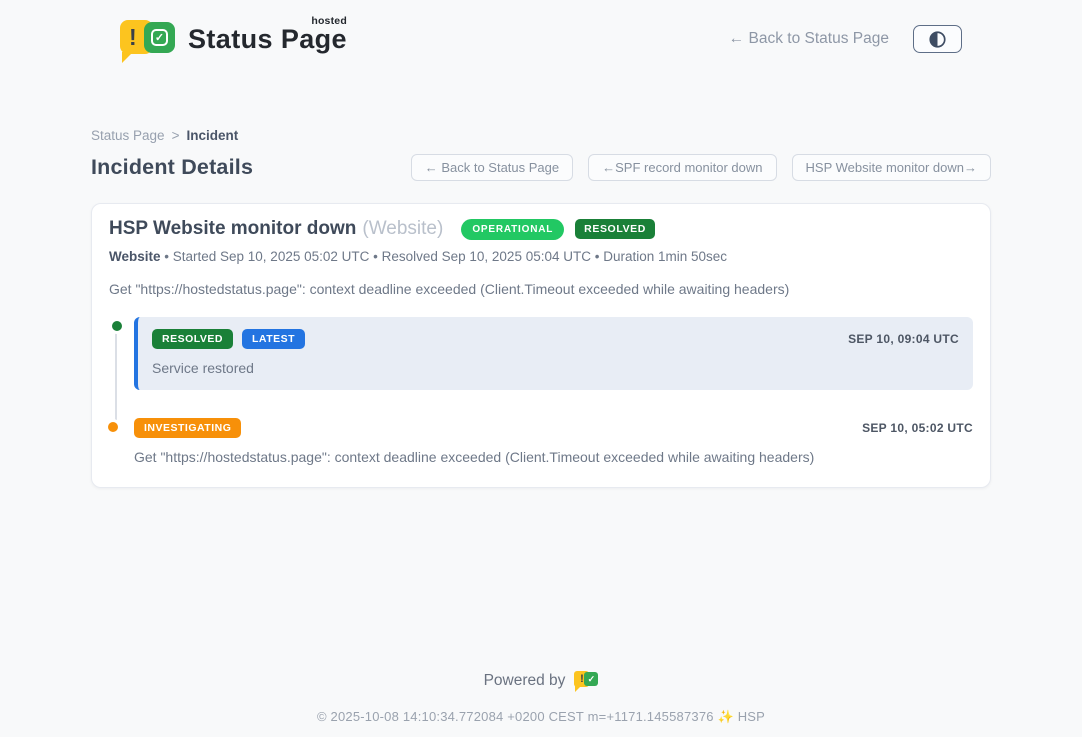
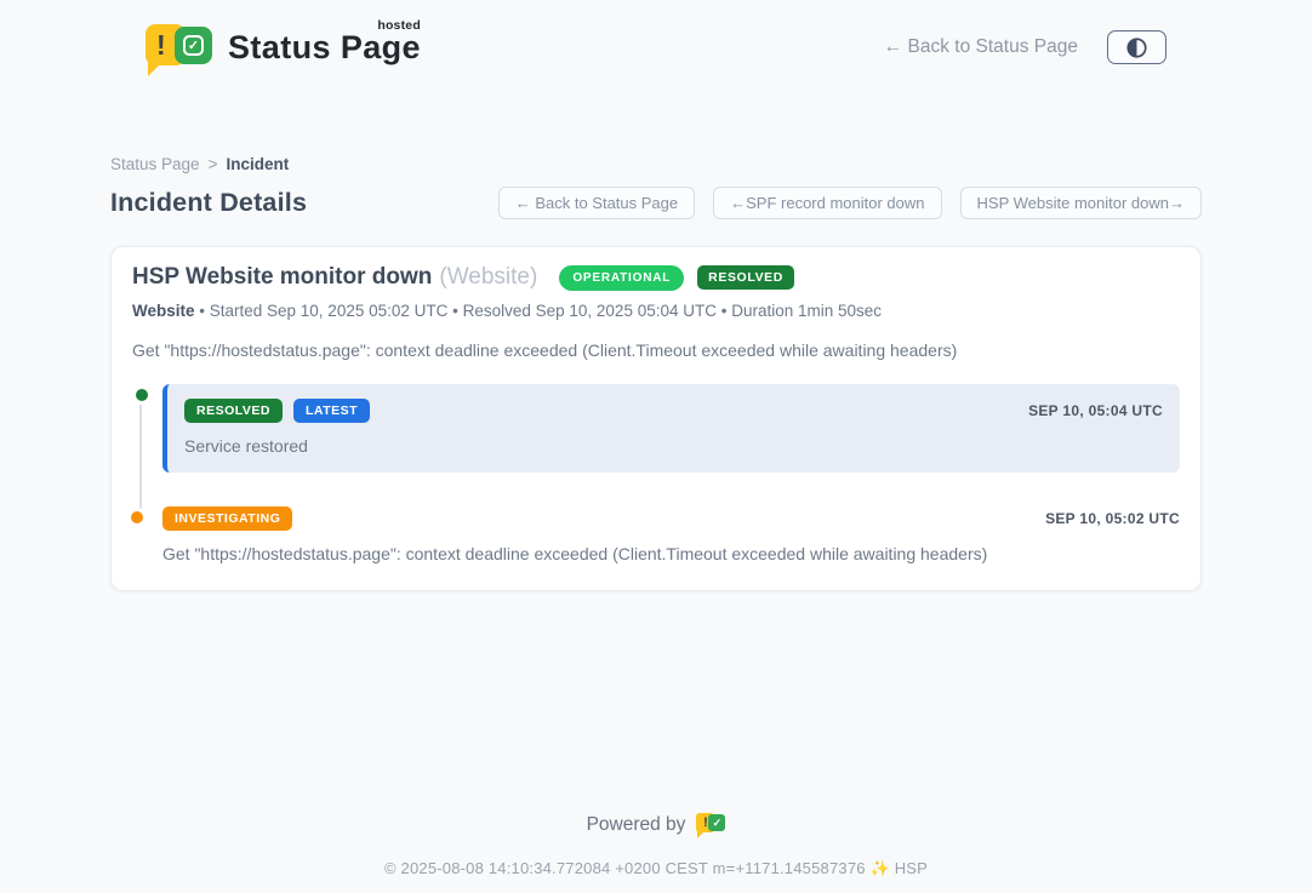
  !
  ✓
  Status Page
  hosted
  ← Back to Status Page
  Status Page > Incident
  Incident Details
  ← Back to Status Page
  ←SPF record monitor down
  HSP Website monitor down→
  HSP Website monitor down
  (Website)
  OPERATIONAL
  RESOLVED
  Website • Started Sep 10, 2025 05:02 UTC • Resolved Sep 10, 2025 05:04 UTC • Duration 1min 50sec
  Get "https://hostedstatus.page": context deadline exceeded (Client.Timeout exceeded while awaiting headers)
  RESOLVED
  LATEST
- SEP 10, 09:04 UTC
+ SEP 10, 05:04 UTC
  Service restored
  INVESTIGATING
  SEP 10, 05:02 UTC
  Get "https://hostedstatus.page": context deadline exceeded (Client.Timeout exceeded while awaiting headers)
  Powered by
  !
  ✓
- © 2025-10-08 14:10:34.772084 +0200 CEST m=+1171.145587376 ✨ HSP
+ © 2025-08-08 14:10:34.772084 +0200 CEST m=+1171.145587376 ✨ HSP
